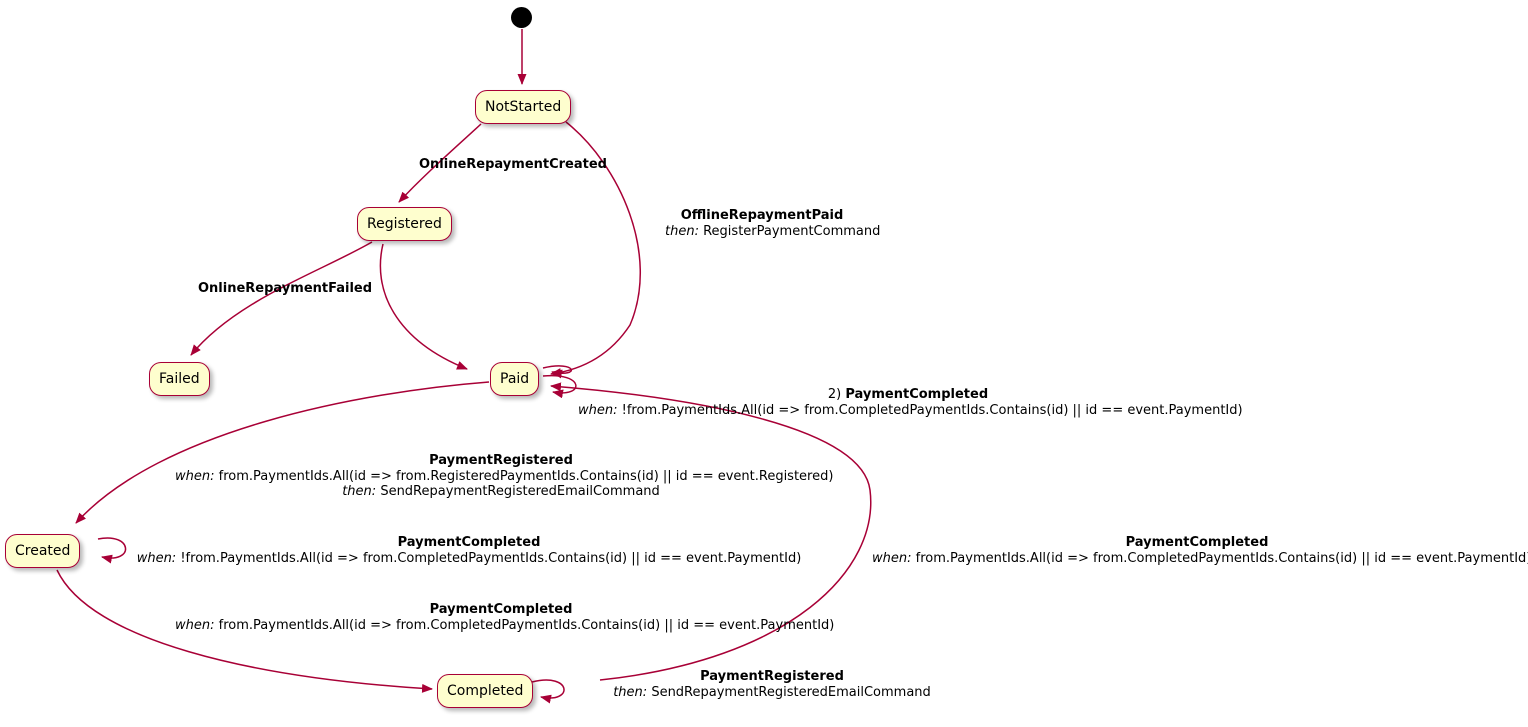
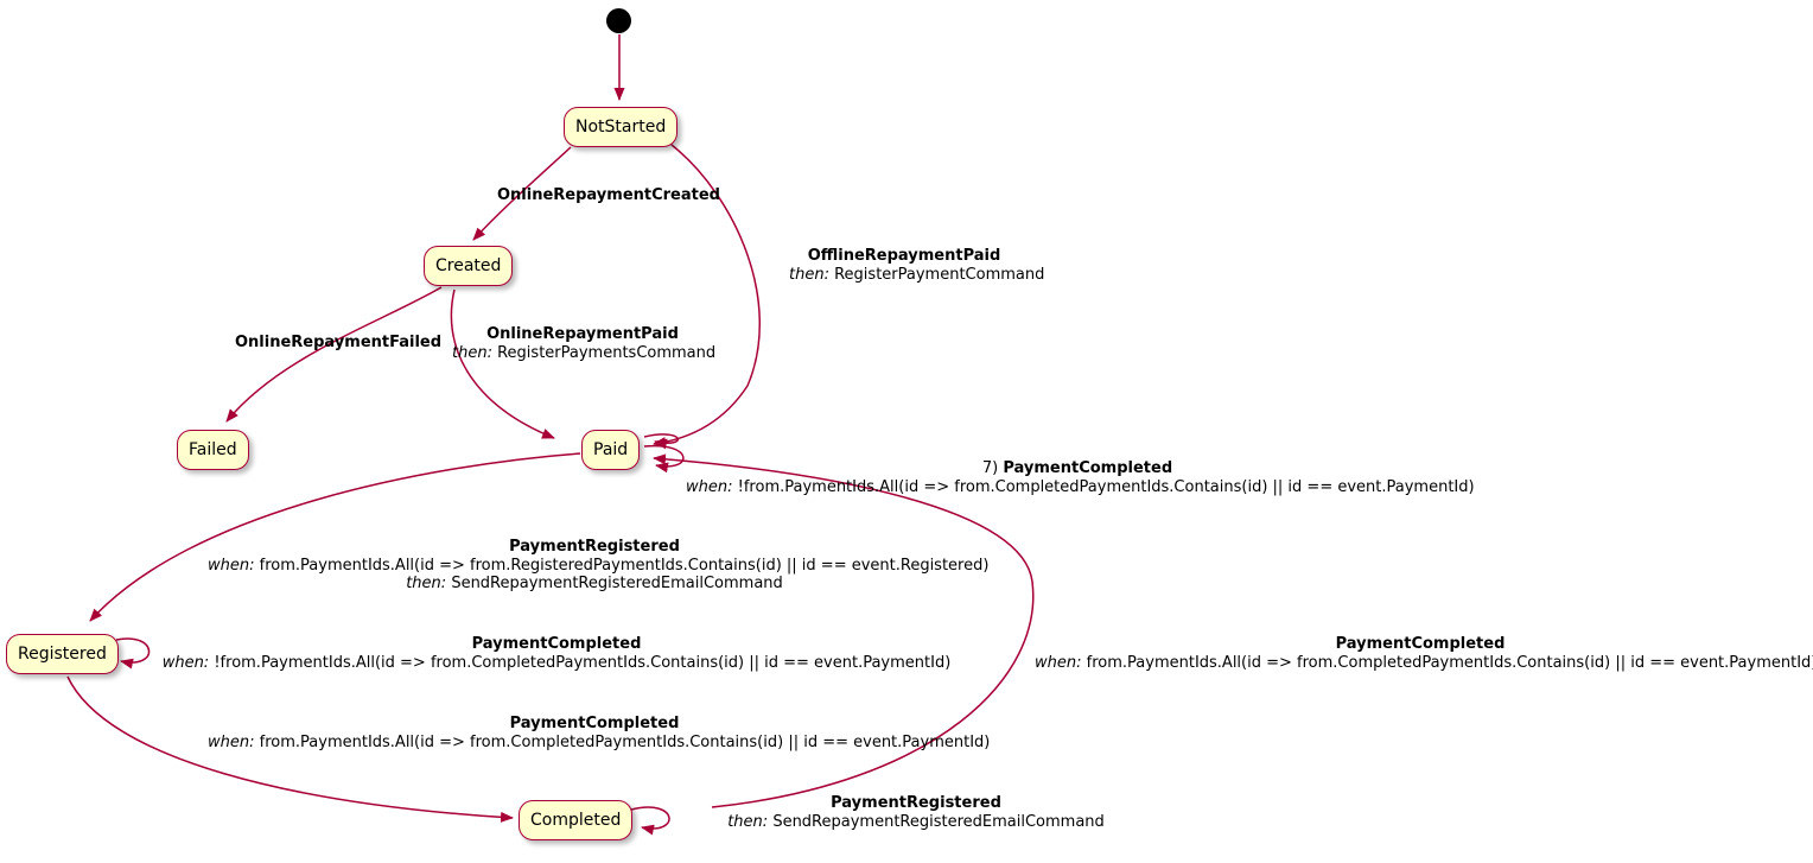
  NotStarted
- Registered
+ Created
  Failed
  Paid
- Created
+ Registered
  Completed
  OnlineRepaymentCreated
  OnlineRepaymentFailed
+ OnlineRepaymentPaid
+ then: RegisterPaymentsCommand
  OfflineRepaymentPaid
  then: RegisterPaymentCommand
- 2) PaymentCompleted
+ 7) PaymentCompleted
  when: !from.PaymentIds.All(id => from.CompletedPaymentIds.Contains(id) || id == event.PaymentId)
  PaymentRegistered
  when: from.PaymentIds.All(id => from.RegisteredPaymentIds.Contains(id) || id == event.Registered)
  then: SendRepaymentRegisteredEmailCommand
  PaymentCompleted
  when: !from.PaymentIds.All(id => from.CompletedPaymentIds.Contains(id) || id == event.PaymentId)
  PaymentCompleted
  when: from.PaymentIds.All(id => from.CompletedPaymentIds.Contains(id) || id == event.PaymentId)
  PaymentCompleted
  when: from.PaymentIds.All(id => from.CompletedPaymentIds.Contains(id) || id == event.PaymentId
  PaymentRegistered
  then: SendRepaymentRegisteredEmailCommand
